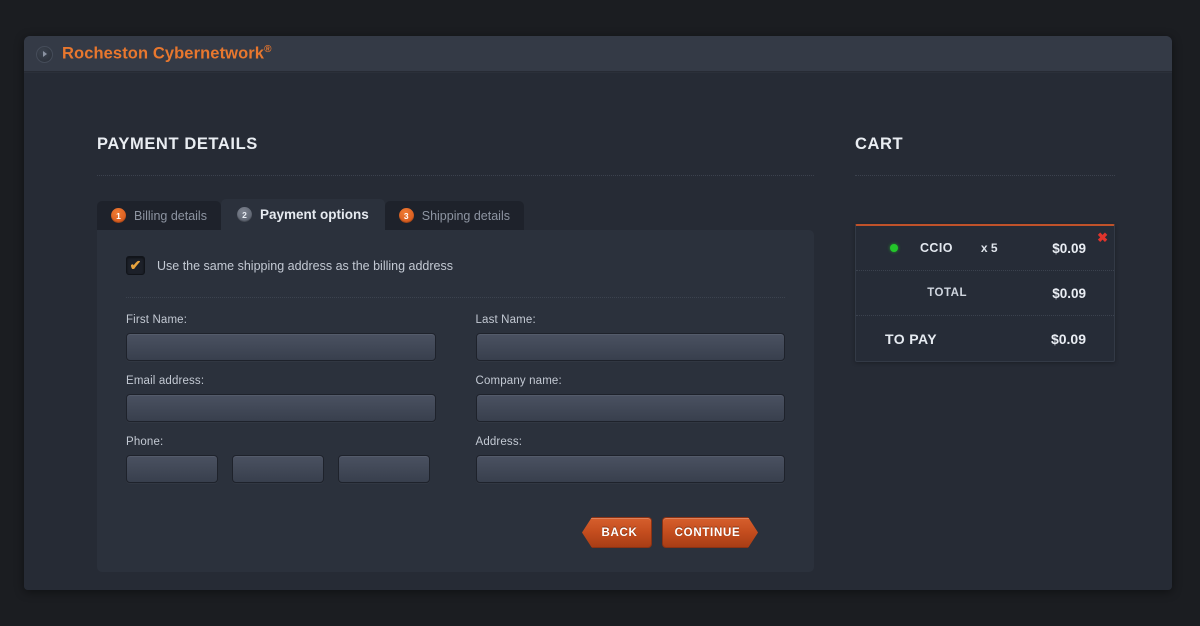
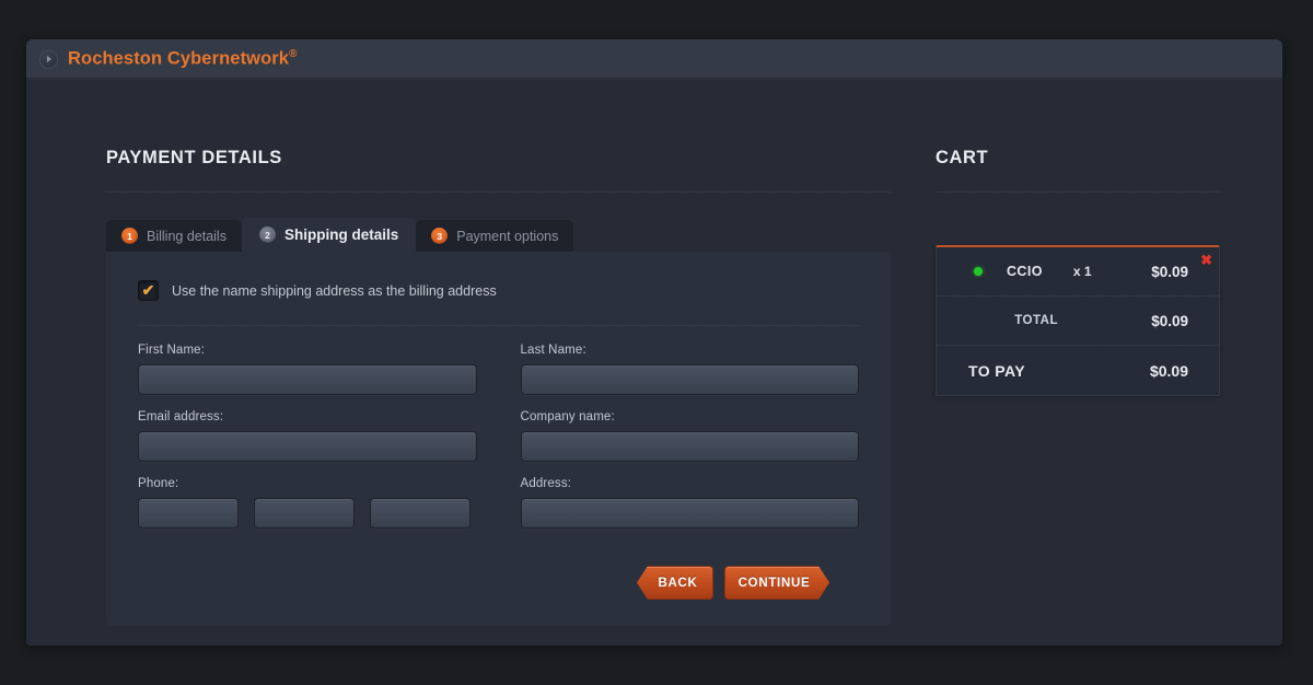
  Rocheston Cybernetwork®
  PAYMENT DETAILS
  1
  Billing details
  2
- Payment options
+ Shipping details
  3
- Shipping details
+ Payment options
  ✔
- Use the same shipping address as the billing address
+ Use the name shipping address as the billing address
  First Name:
  Last Name:
  Email address:
  Company name:
  Phone:
  Address:
  BACK
  CONTINUE
  CART
  CCIO
- x 5
+ x 1
  $0.09
  ✖
  TOTAL
  $0.09
  TO PAY
  $0.09
